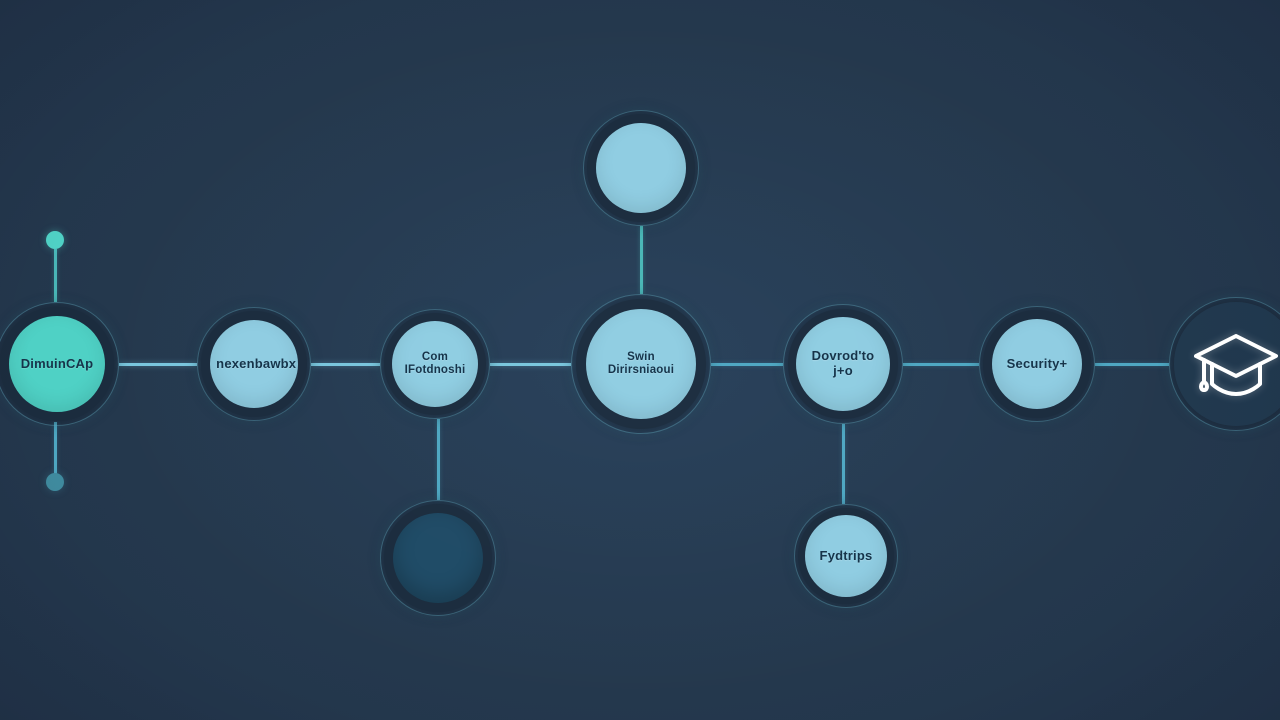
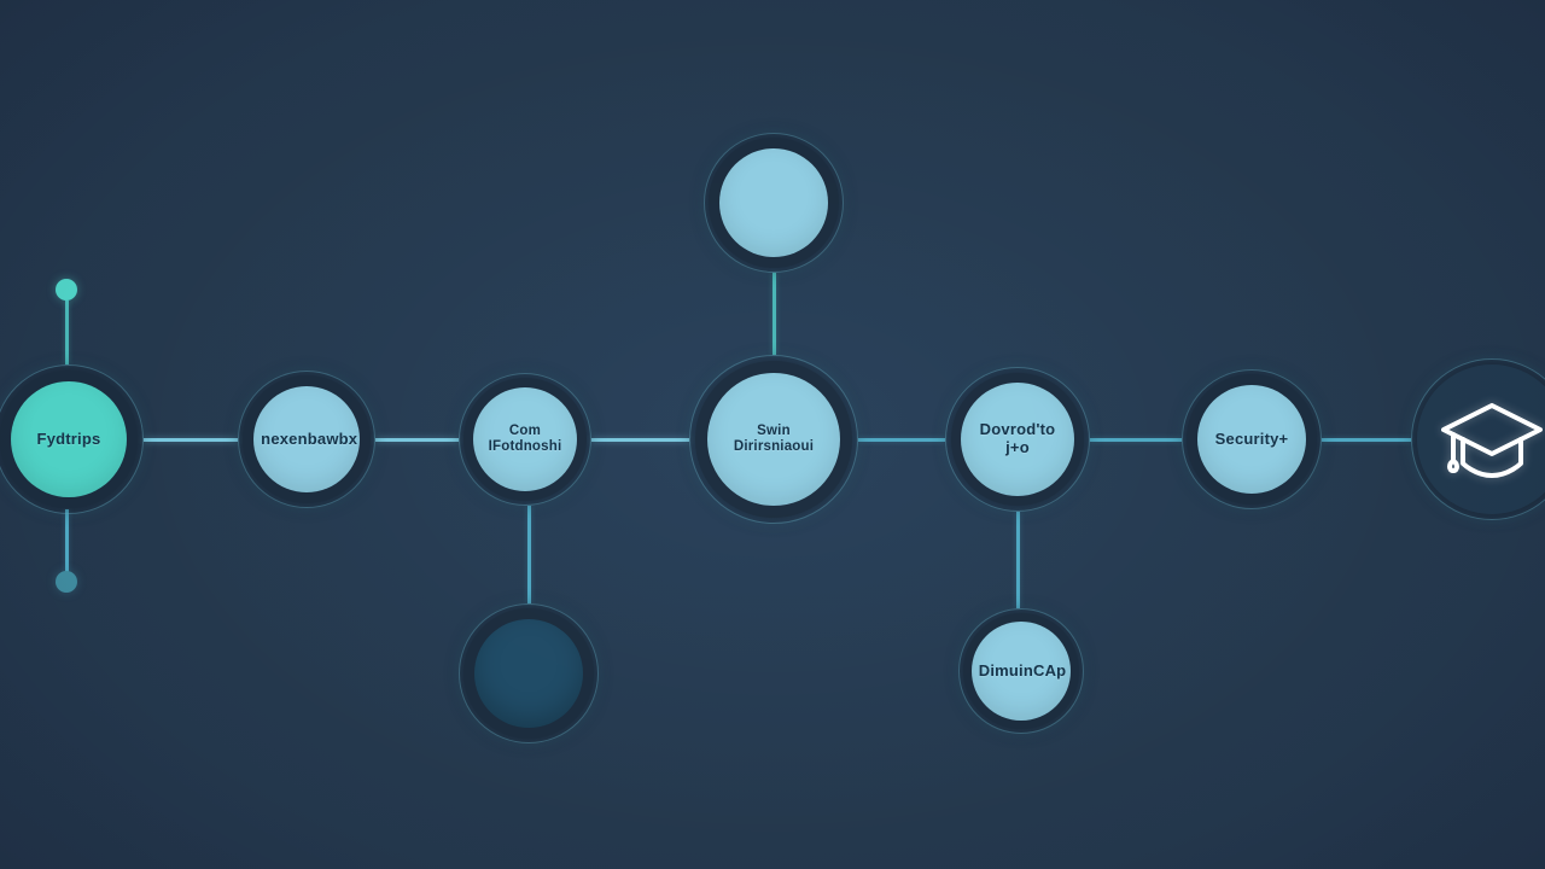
- DimuinCAp
+ Fydtrips
  nexenbawbx
  Com
  IFotdnoshi
  Swin
  Dirirsniaoui
  Dovrod'to j+o
  Security+
- Fydtrips
+ DimuinCAp
